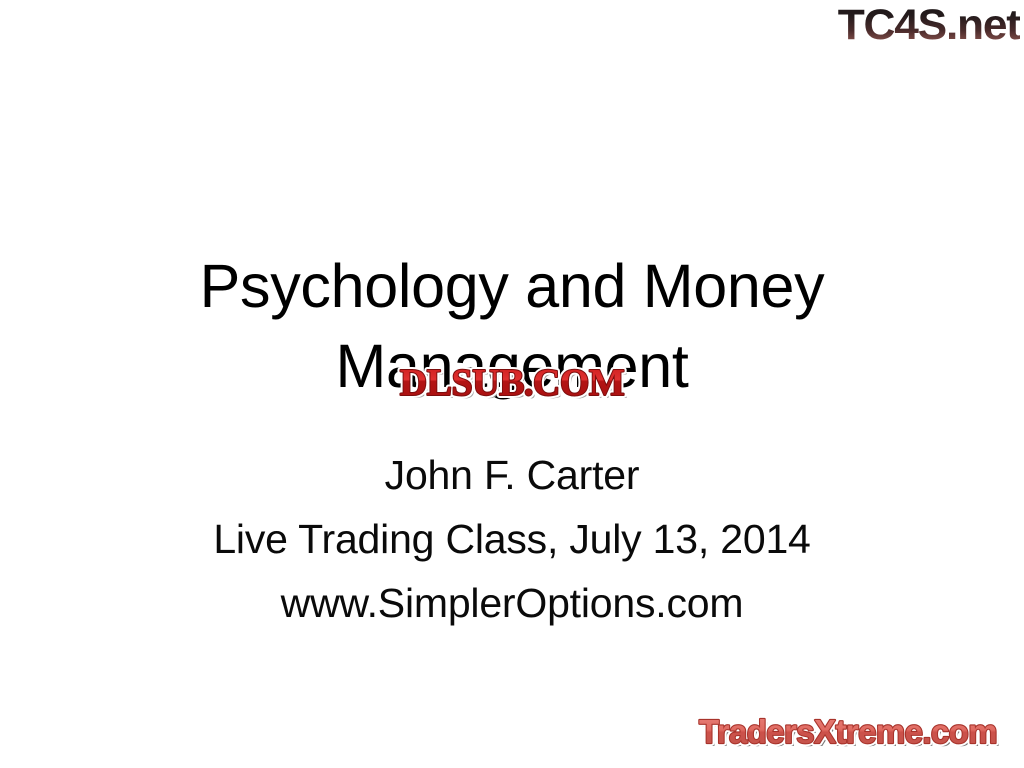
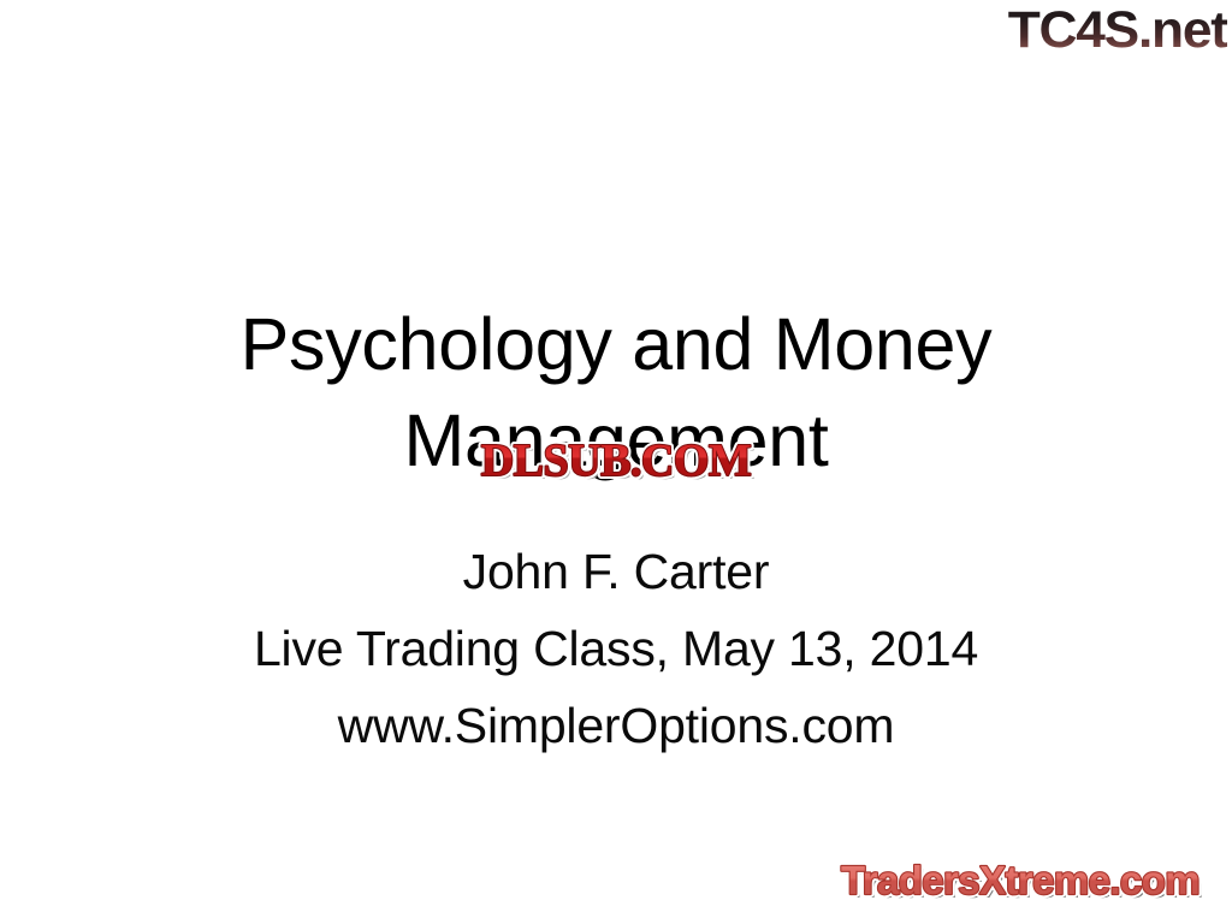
  TC4S.net
  Psychology and Money Management
  DLSUB.COM
  John F. Carter
- Live Trading Class, July 13, 2014
+ Live Trading Class, May 13, 2014
  www.SimplerOptions.com
  TradersXtreme.com
